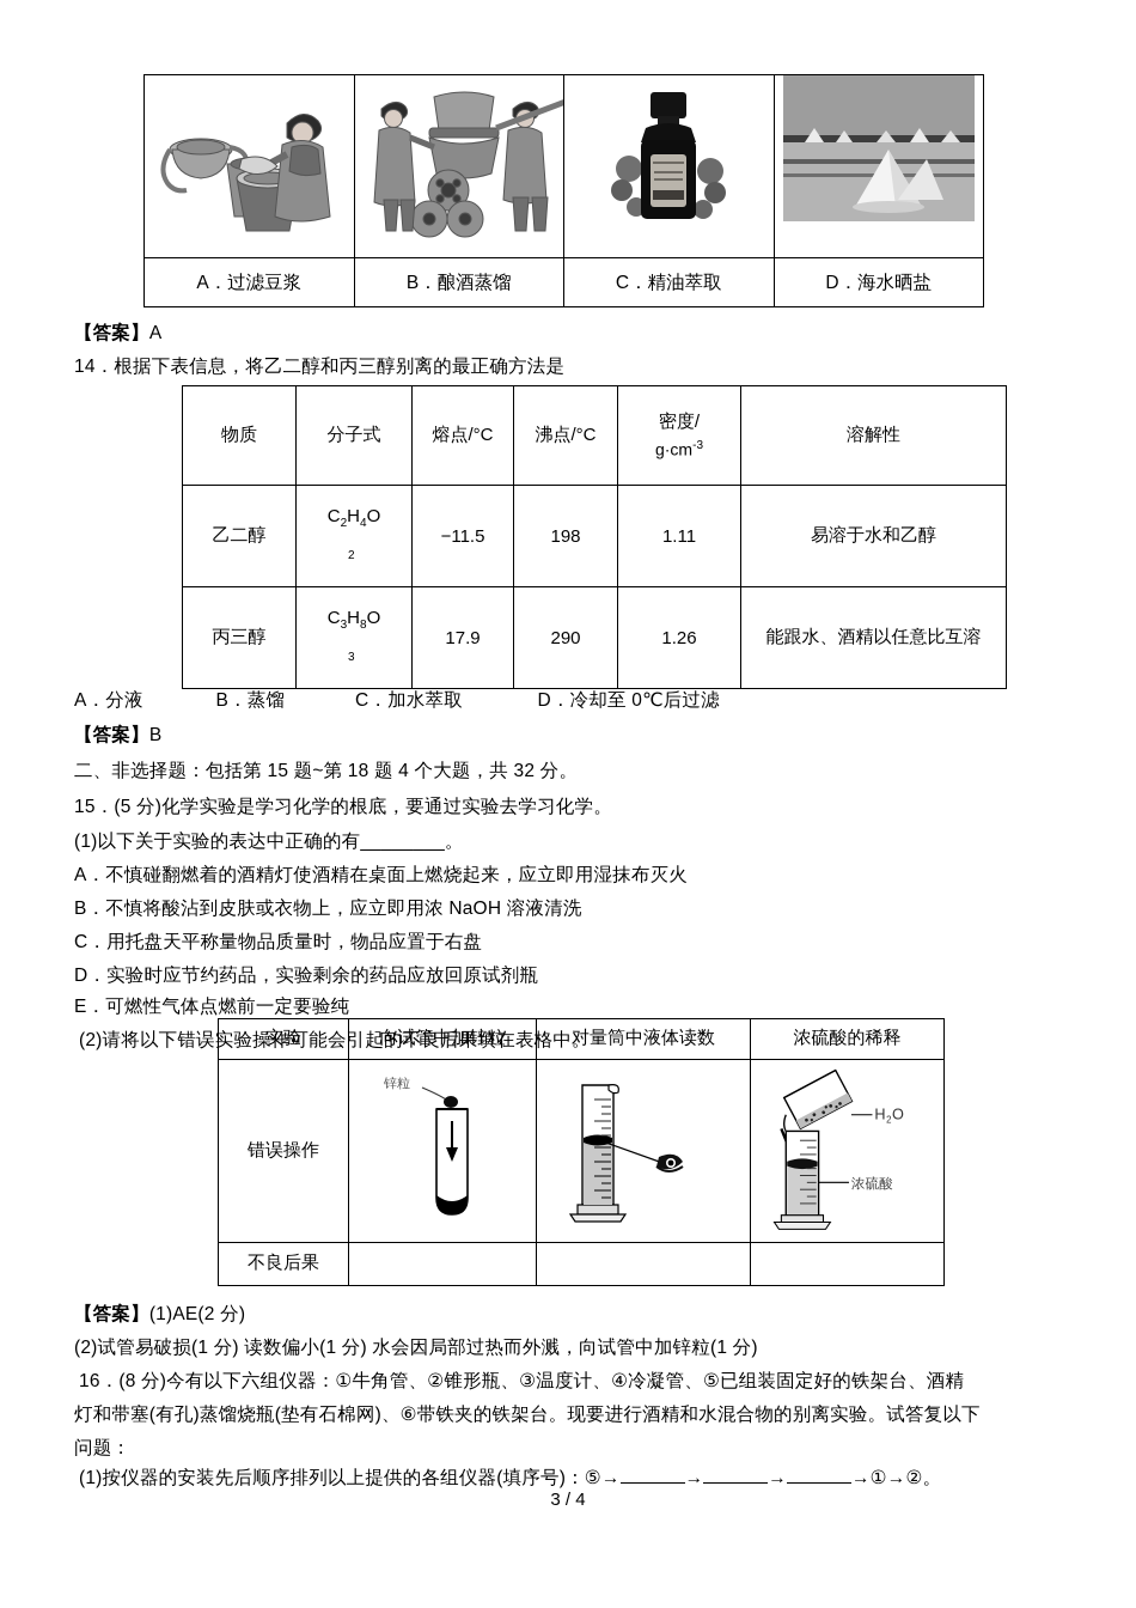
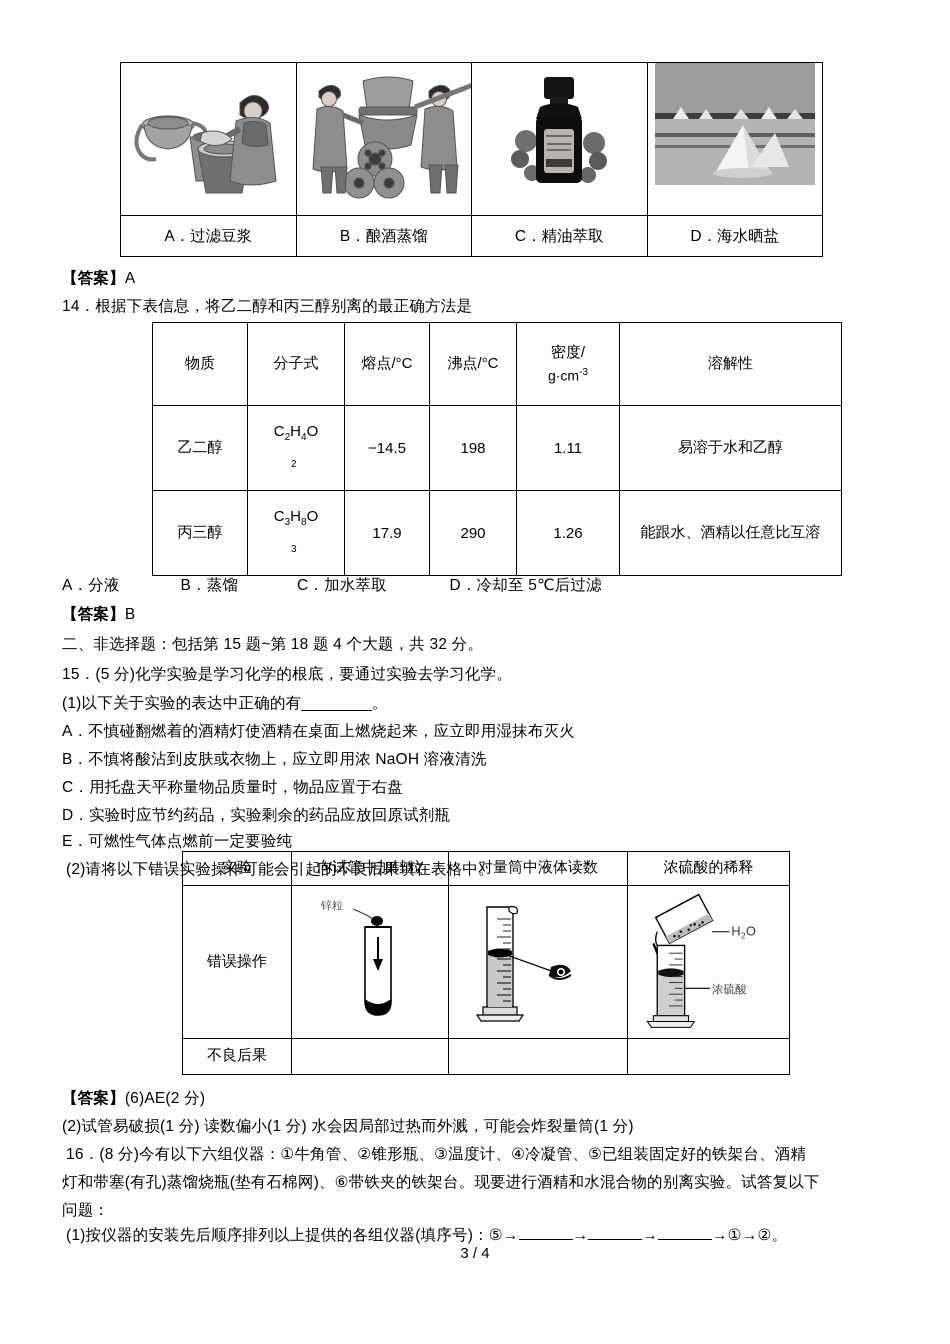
  A．过滤豆浆	B．酿酒蒸馏	C．精油萃取	D．海水晒盐
  【答案】A
  14．根据下表信息，将乙二醇和丙三醇别离的最正确方法是
  物质	分子式	熔点/°C	沸点/°C	密度/ g·cm-3	溶解性
- 乙二醇	C2H4O2	−11.5	198	1.11	易溶于水和乙醇
+ 乙二醇	C2H4O2	−14.5	198	1.11	易溶于水和乙醇
  丙三醇	C3H8O3	17.9	290	1.26	能跟水、酒精以任意比互溶
- A．分液 B．蒸馏 C．加水萃取 D．冷却至 0℃后过滤
+ A．分液 B．蒸馏 C．加水萃取 D．冷却至 5℃后过滤
  【答案】B
  二、非选择题：包括第 15 题~第 18 题 4 个大题，共 32 分。
  15．(5 分)化学实验是学习化学的根底，要通过实验去学习化学。
  (1)以下关于实验的表达中正确的有________。
  A．不慎碰翻燃着的酒精灯使酒精在桌面上燃烧起来，应立即用湿抹布灭火
  B．不慎将酸沾到皮肤或衣物上，应立即用浓 NaOH 溶液清洗
  C．用托盘天平称量物品质量时，物品应置于右盘
  D．实验时应节约药品，实验剩余的药品应放回原试剂瓶
  E．可燃性气体点燃前一定要验纯
  (2)请将以下错误实验操作可能会引起的不良后果填在表格中。
  实验	向试管中加锌粒	对量筒中液体读数	浓硫酸的稀释
  错误操作	锌粒		H 2 O 浓硫酸
  不良后果
- 【答案】(1)AE(2 分)
+ 【答案】(6)AE(2 分)
- (2)试管易破损(1 分) 读数偏小(1 分) 水会因局部过热而外溅，向试管中加锌粒(1 分)
+ (2)试管易破损(1 分) 读数偏小(1 分) 水会因局部过热而外溅，可能会炸裂量筒(1 分)
  16．(8 分)今有以下六组仪器：①牛角管、②锥形瓶、③温度计、④冷凝管、⑤已组装固定好的铁架台、酒精
  灯和带塞(有孔)蒸馏烧瓶(垫有石棉网)、⑥带铁夹的铁架台。现要进行酒精和水混合物的别离实验。试答复以下
  问题：
  (1)按仪器的安装先后顺序排列以上提供的各组仪器(填序号)：⑤→ → → →①→②。
  3 / 4
